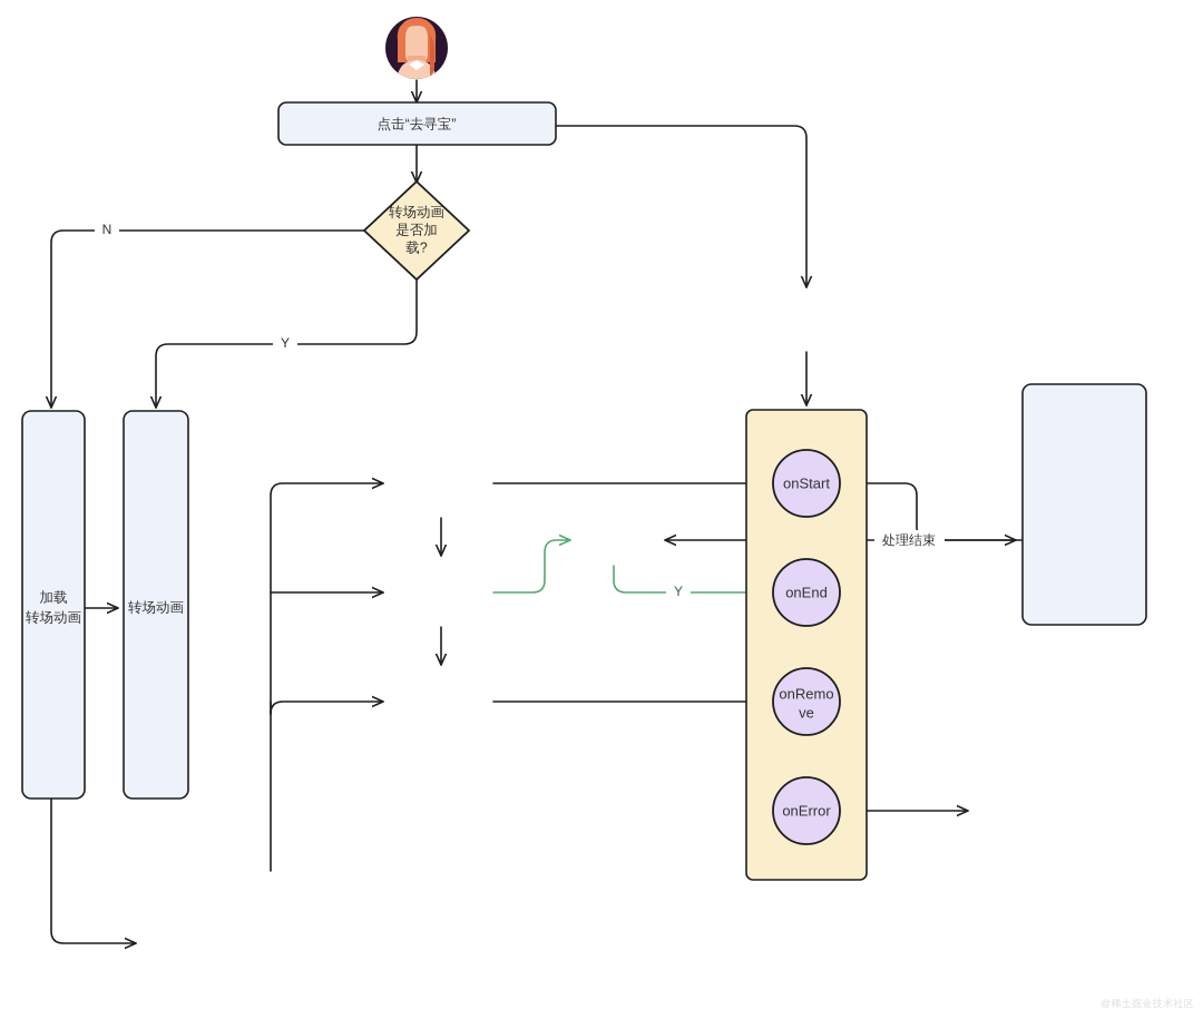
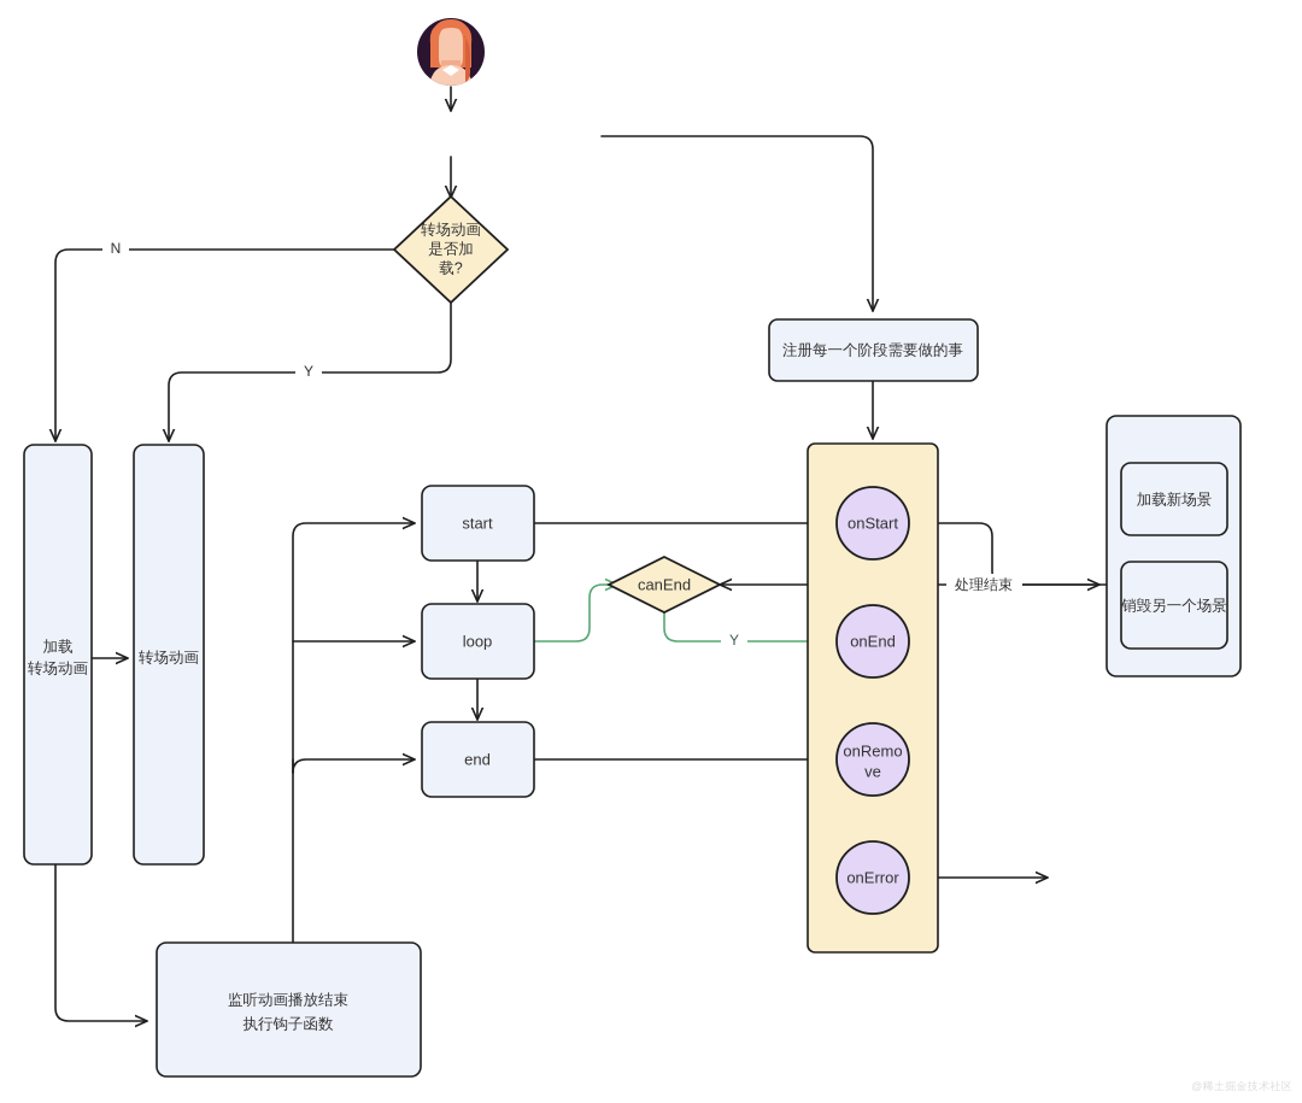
- 点击“去寻宝”
  转场动画
  是否加
  载?
  N
  Y
+ 注册每一个阶段需要做的事
  加载
  转场动画
  转场动画
+ 监听动画播放结束
+ 执行钩子函数
+ start
+ loop
+ end
+ canEnd
  Y
  onStart
  onEnd
  onRemo
  ve
  onError
  处理结束
+ 加载新场景
+ 销毁另一个场景
  @稀土掘金技术社区
